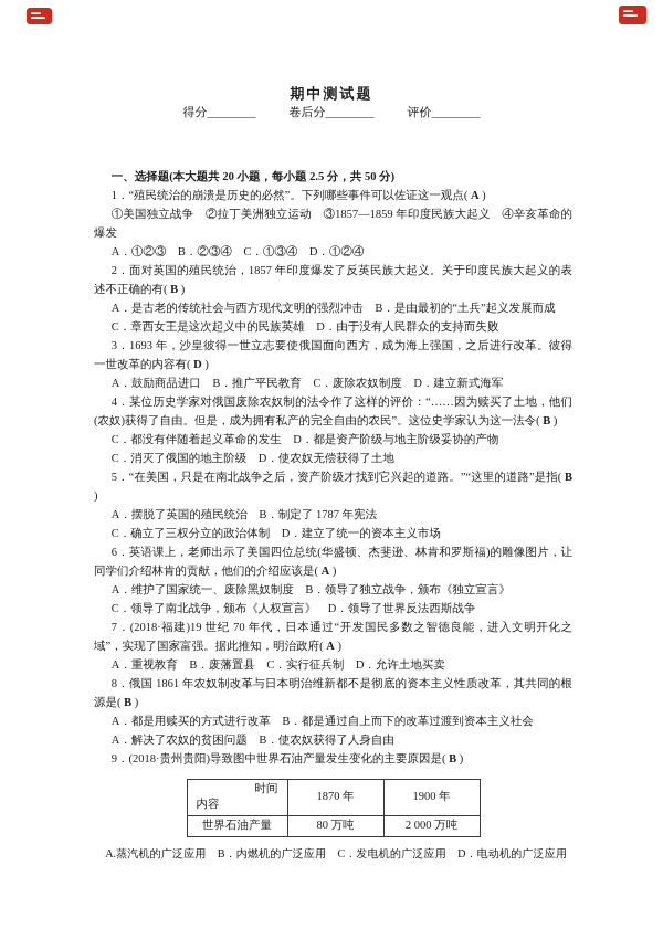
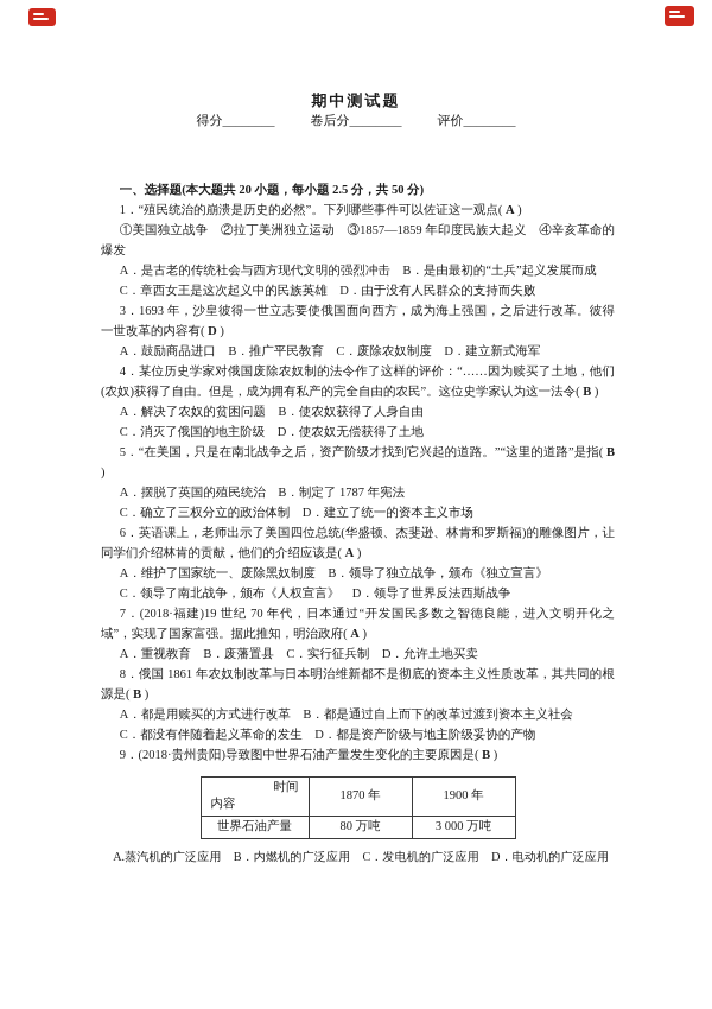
  期中测试题
  得分________
  卷后分________
  评价________
  一、选择题(本大题共 20 小题，每小题 2.5 分，共 50 分)
  1．“殖民统治的崩溃是历史的必然”。下列哪些事件可以佐证这一观点( A )
  ①美国独立战争 ②拉丁美洲独立运动 ③1857—1859 年印度民族大起义 ④辛亥革命的爆发
- A．①②③ B．②③④ C．①③④ D．①②④
- 2．面对英国的殖民统治，1857 年印度爆发了反英民族大起义。关于印度民族大起义的表述不正确的有( B )
  A．是古老的传统社会与西方现代文明的强烈冲击 B．是由最初的“土兵”起义发展而成
  C．章西女王是这次起义中的民族英雄 D．由于没有人民群众的支持而失败
  3．1693 年，沙皇彼得一世立志要使俄国面向西方，成为海上强国，之后进行改革。彼得一世改革的内容有( D )
  A．鼓励商品进口 B．推广平民教育 C．废除农奴制度 D．建立新式海军
  4．某位历史学家对俄国废除农奴制的法令作了这样的评价：“……因为赎买了土地，他们(农奴)获得了自由。但是，成为拥有私产的完全自由的农民”。这位史学家认为这一法令( B )
- C．都没有伴随着起义革命的发生 D．都是资产阶级与地主阶级妥协的产物
+ A．解决了农奴的贫困问题 B．使农奴获得了人身自由
  C．消灭了俄国的地主阶级 D．使农奴无偿获得了土地
  5．“在美国，只是在南北战争之后，资产阶级才找到它兴起的道路。”“这里的道路”是指( B )
  A．摆脱了英国的殖民统治 B．制定了 1787 年宪法
  C．确立了三权分立的政治体制 D．建立了统一的资本主义市场
  6．英语课上，老师出示了美国四位总统(华盛顿、杰斐逊、林肯和罗斯福)的雕像图片，让同学们介绍林肯的贡献，他们的介绍应该是( A )
  A．维护了国家统一、废除黑奴制度 B．领导了独立战争，颁布《独立宣言》
  C．领导了南北战争，颁布《人权宣言》 D．领导了世界反法西斯战争
  7．(2018·福建)19 世纪 70 年代，日本通过“开发国民多数之智德良能，进入文明开化之域”，实现了国家富强。据此推知，明治政府( A )
  A．重视教育 B．废藩置县 C．实行征兵制 D．允许土地买卖
  8．俄国 1861 年农奴制改革与日本明治维新都不是彻底的资本主义性质改革，其共同的根源是( B )
  A．都是用赎买的方式进行改革 B．都是通过自上而下的改革过渡到资本主义社会
- A．解决了农奴的贫困问题 B．使农奴获得了人身自由
+ C．都没有伴随着起义革命的发生 D．都是资产阶级与地主阶级妥协的产物
  9．(2018·贵州贵阳)导致图中世界石油产量发生变化的主要原因是( B )
  时间 内容	1870 年	1900 年
- 世界石油产量	80 万吨	2 000 万吨
+ 世界石油产量	80 万吨	3 000 万吨
  A.蒸汽机的广泛应用 B．内燃机的广泛应用 C．发电机的广泛应用 D．电动机的广泛应用
